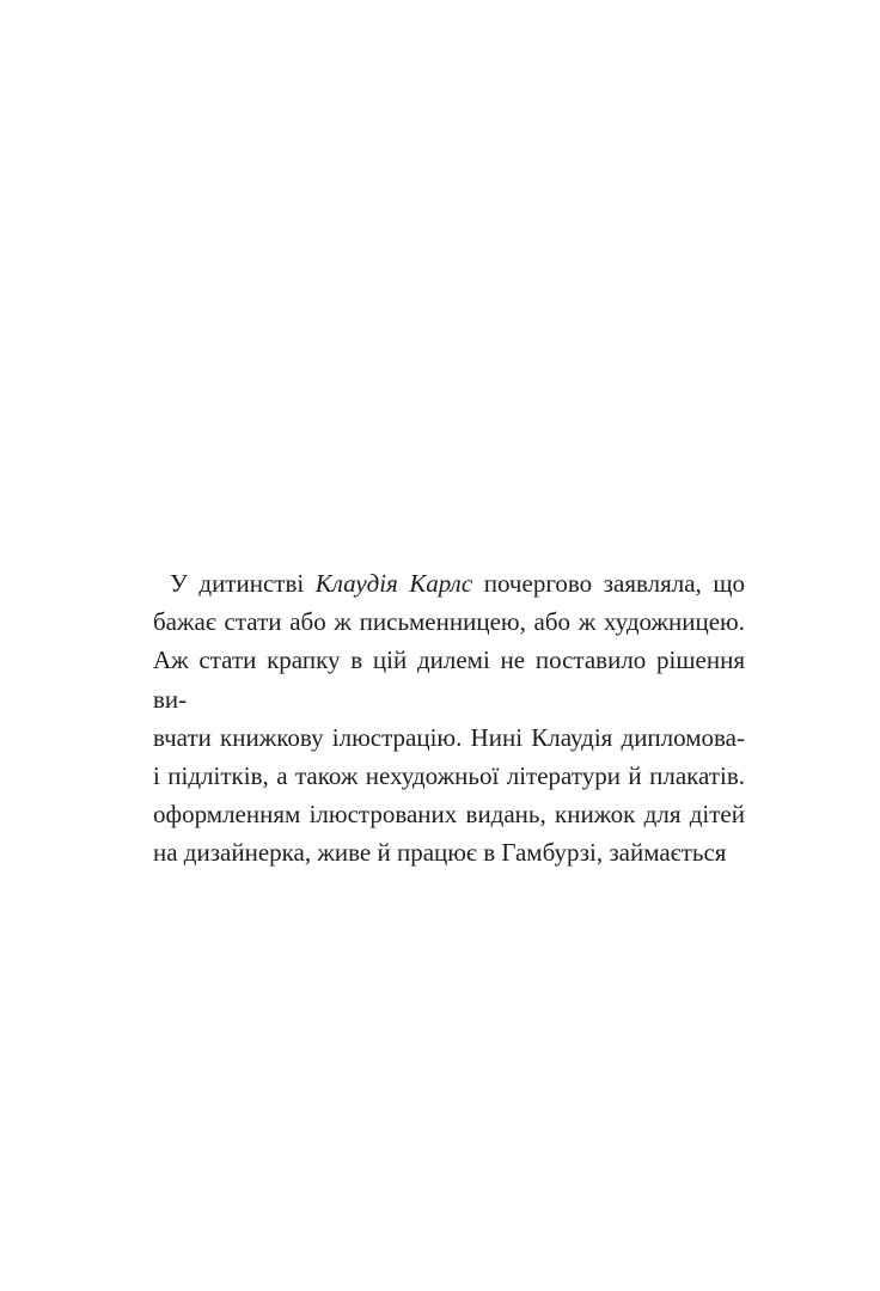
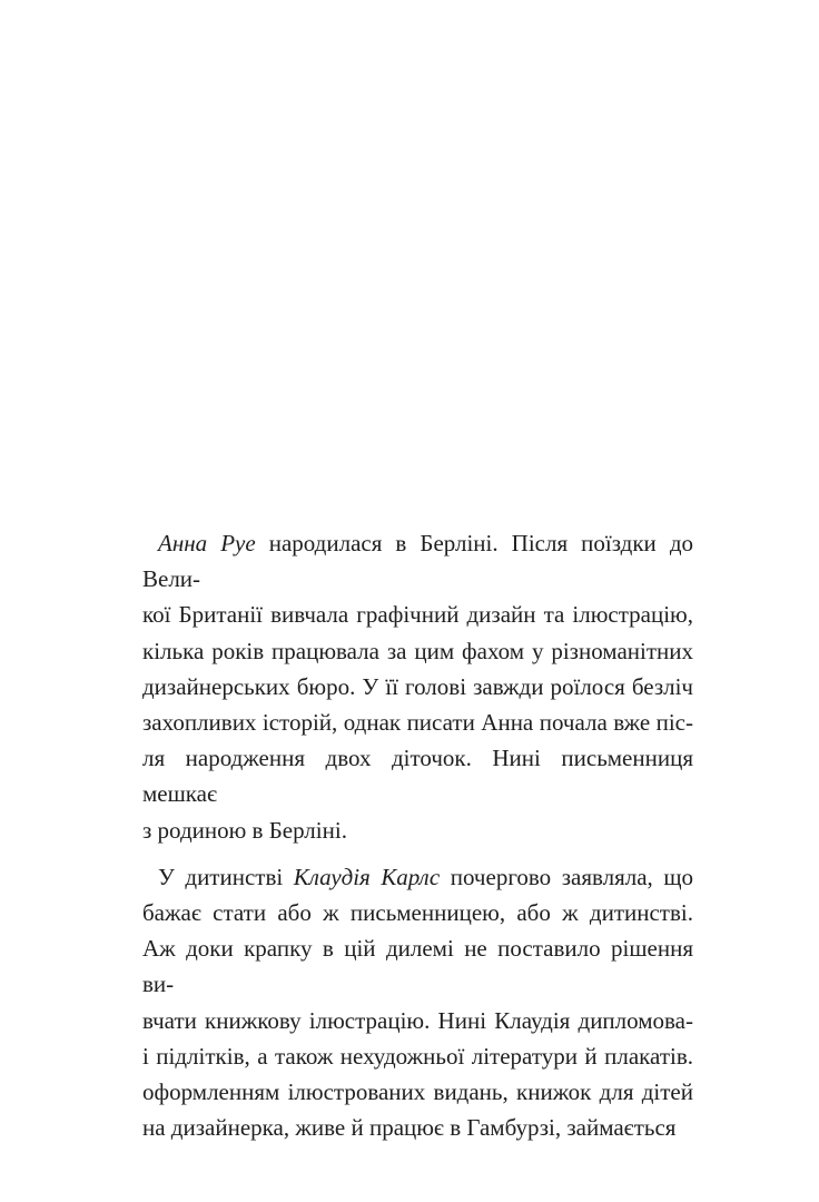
+ Анна Руе народилася в Берліні. Після поїздки до Вели-
+ кої Британії вивчала графічний дизайн та ілюстрацію,
+ кілька років працювала за цим фахом у різноманітних
+ дизайнерських бюро. У її голові завжди роїлося безліч
+ захопливих історій, однак писати Анна почала вже піс-
+ ля народження двох діточок. Нині письменниця мешкає
+ з родиною в Берліні.
  У дитинстві Клаудія Карлс почергово заявляла, що
- бажає стати або ж письменницею, або ж художницею.
+ бажає стати або ж письменницею, або ж дитинстві.
- Аж стати крапку в цій дилемі не поставило рішення ви-
+ Аж доки крапку в цій дилемі не поставило рішення ви-
  вчати книжкову ілюстрацію. Нині Клаудія дипломова-
  і підлітків, а також нехудожньої літератури й плакатів.
  оформленням ілюстрованих видань, книжок для дітей
  на дизайнерка, живе й працює в Гамбурзі, займається
